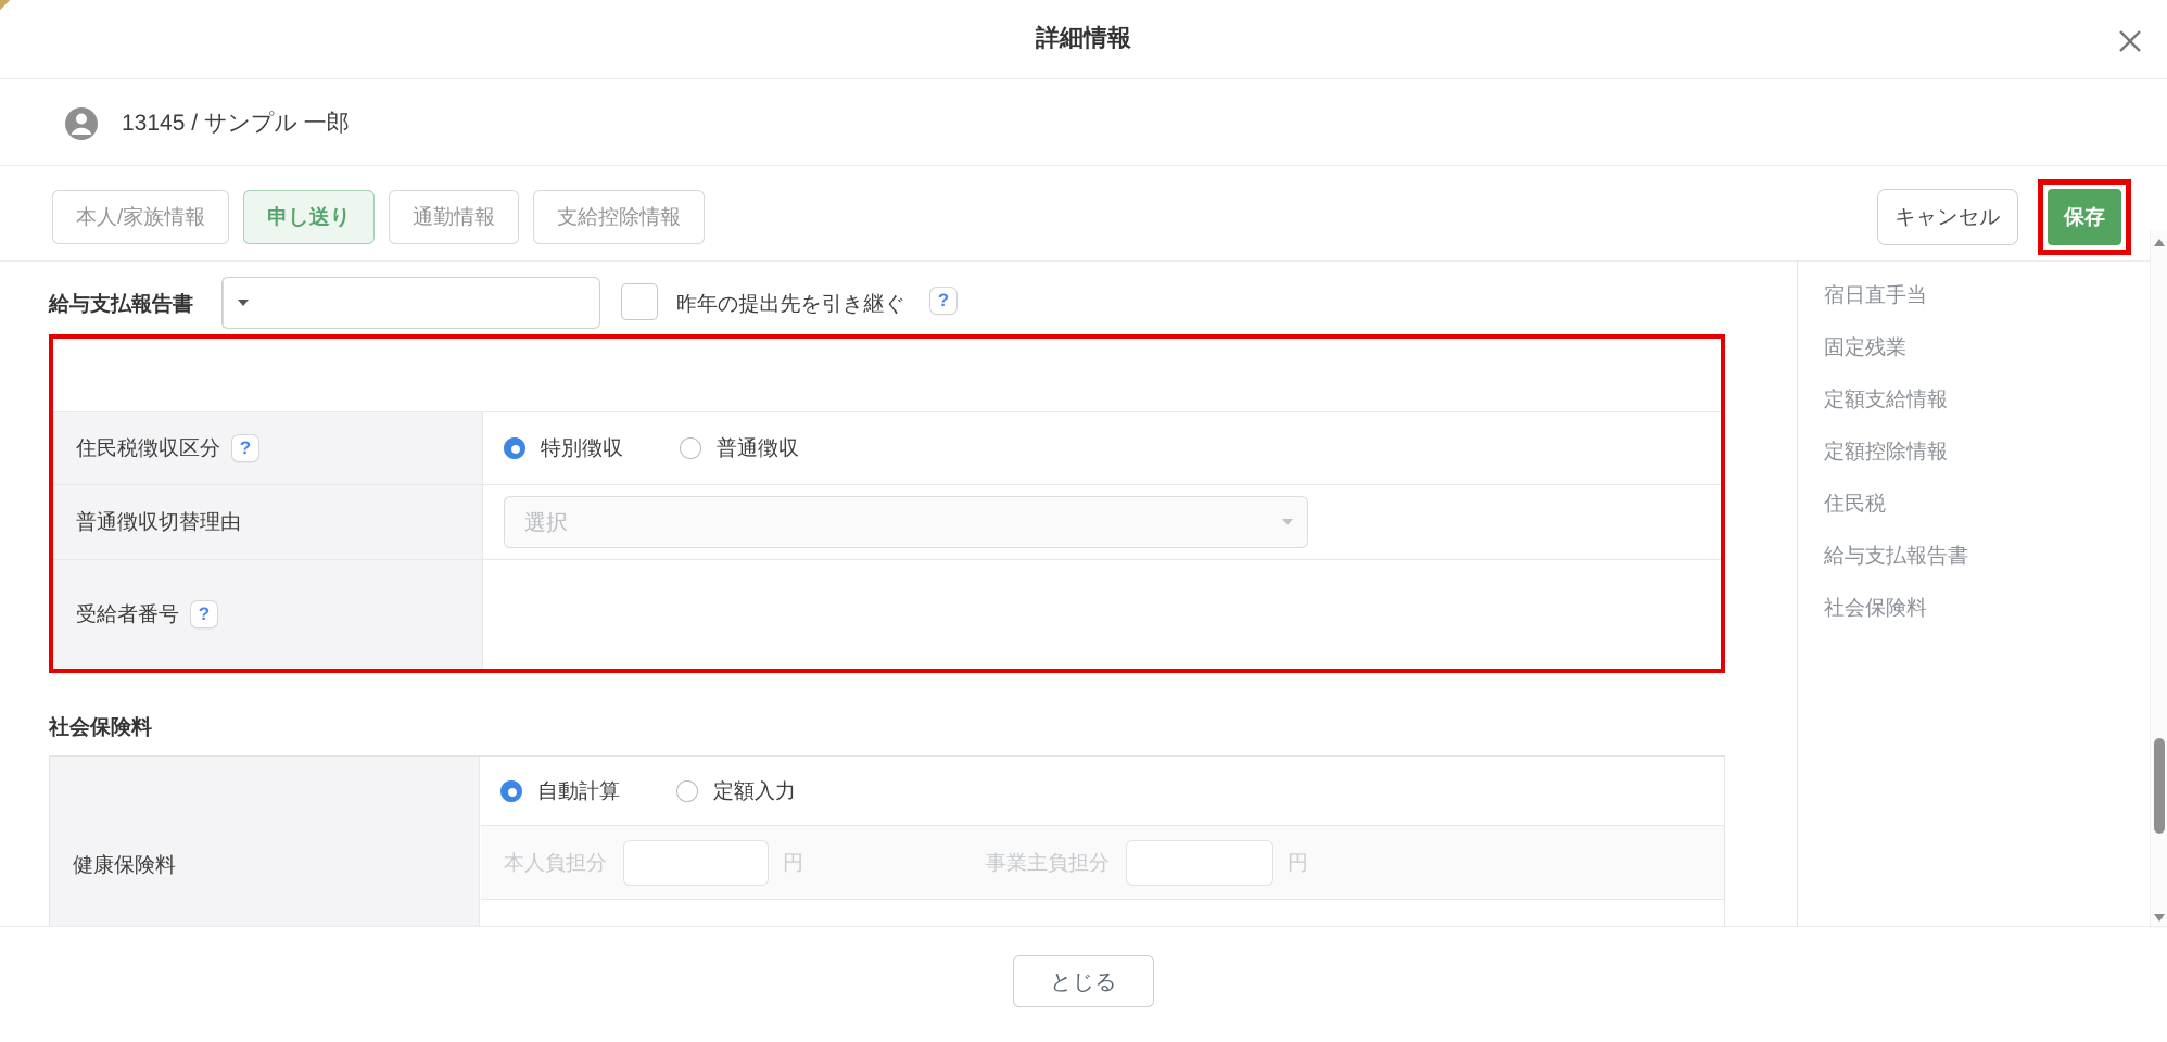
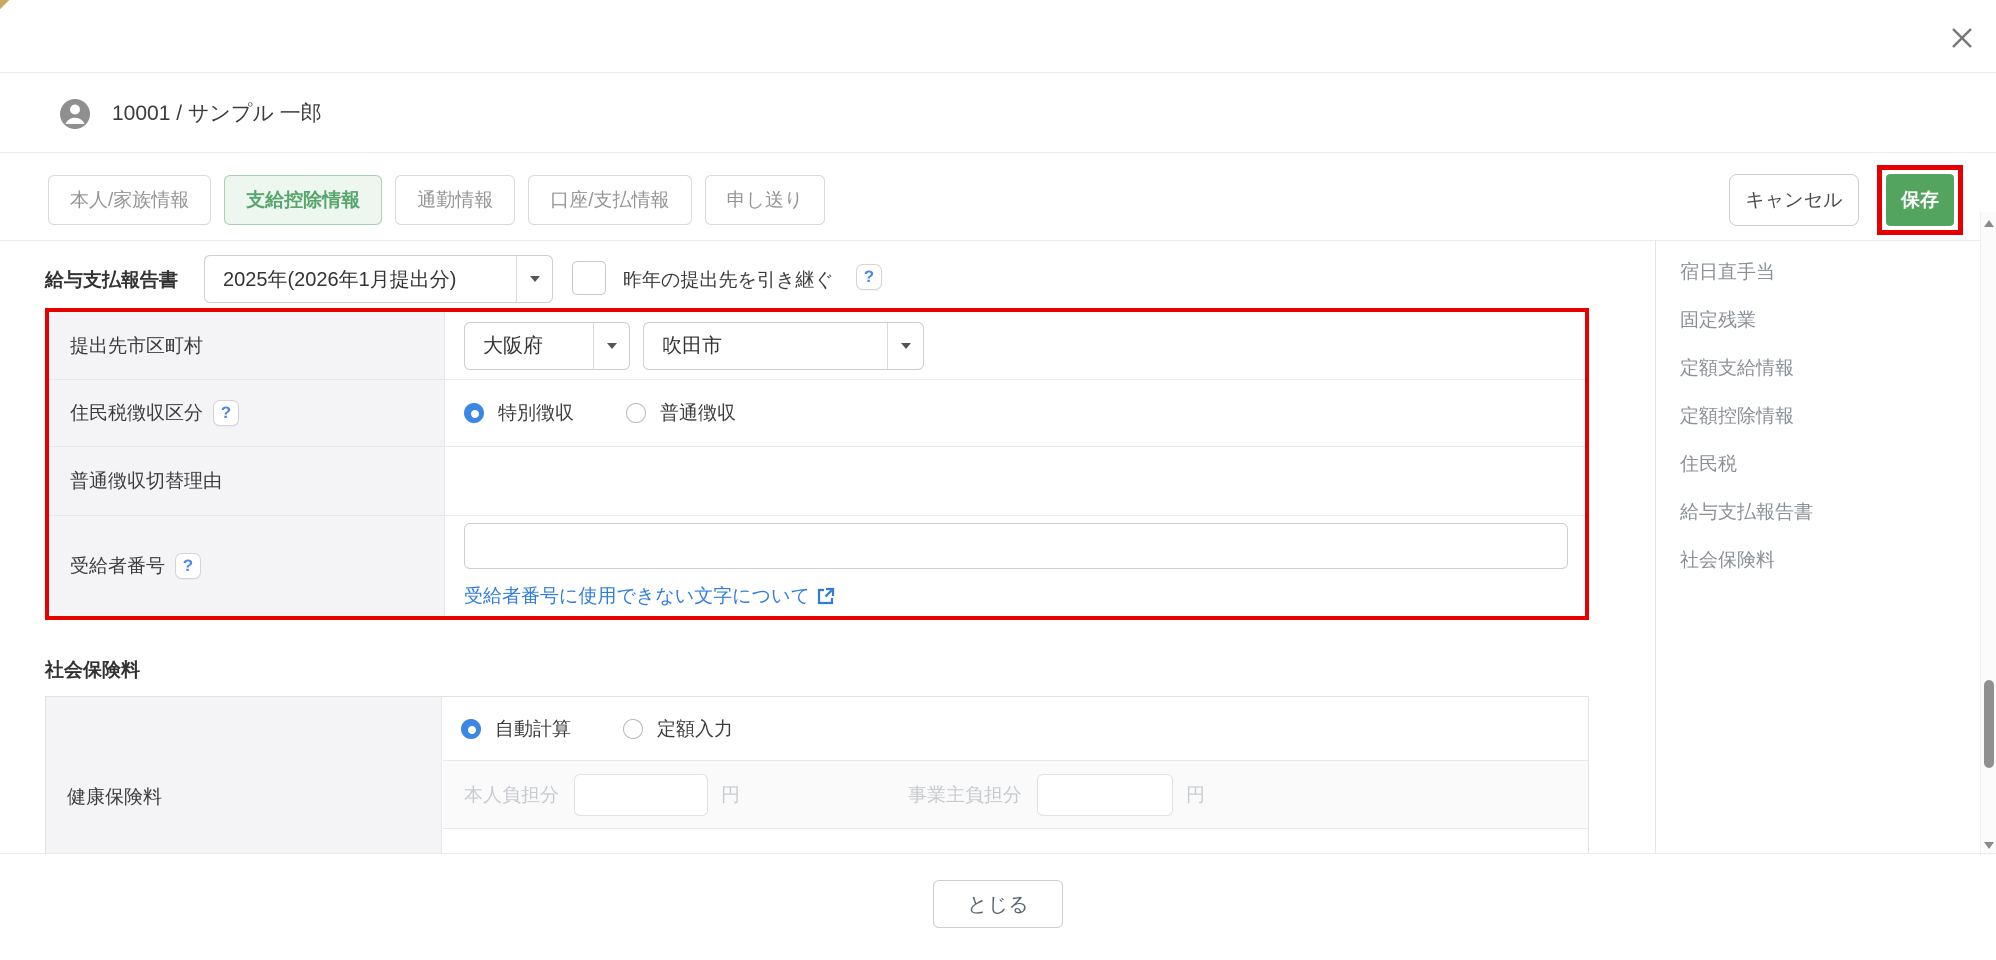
- 詳細情報
- 13145 / サンプル 一郎
+ 10001 / サンプル 一郎
  本人/家族情報
- 申し送り
+ 支給控除情報
  通勤情報
+ 口座/支払情報
- 支給控除情報
+ 申し送り
  キャンセル
  保存
  給与支払報告書
+ 2025年(2026年1月提出分)
  昨年の提出先を引き継ぐ
  ?
+ 提出先市区町村
+ 大阪府
+ 吹田市
  住民税徴収区分
  ?
  特別徴収
  普通徴収
  普通徴収切替理由
- 選択
  受給者番号
  ?
+ 受給者番号に使用できない文字について
  社会保険料
  健康保険料
  自動計算
  定額入力
  本人負担分
  円
  事業主負担分
  円
  宿日直手当
  固定残業
  定額支給情報
  定額控除情報
  住民税
  給与支払報告書
  社会保険料
  とじる
